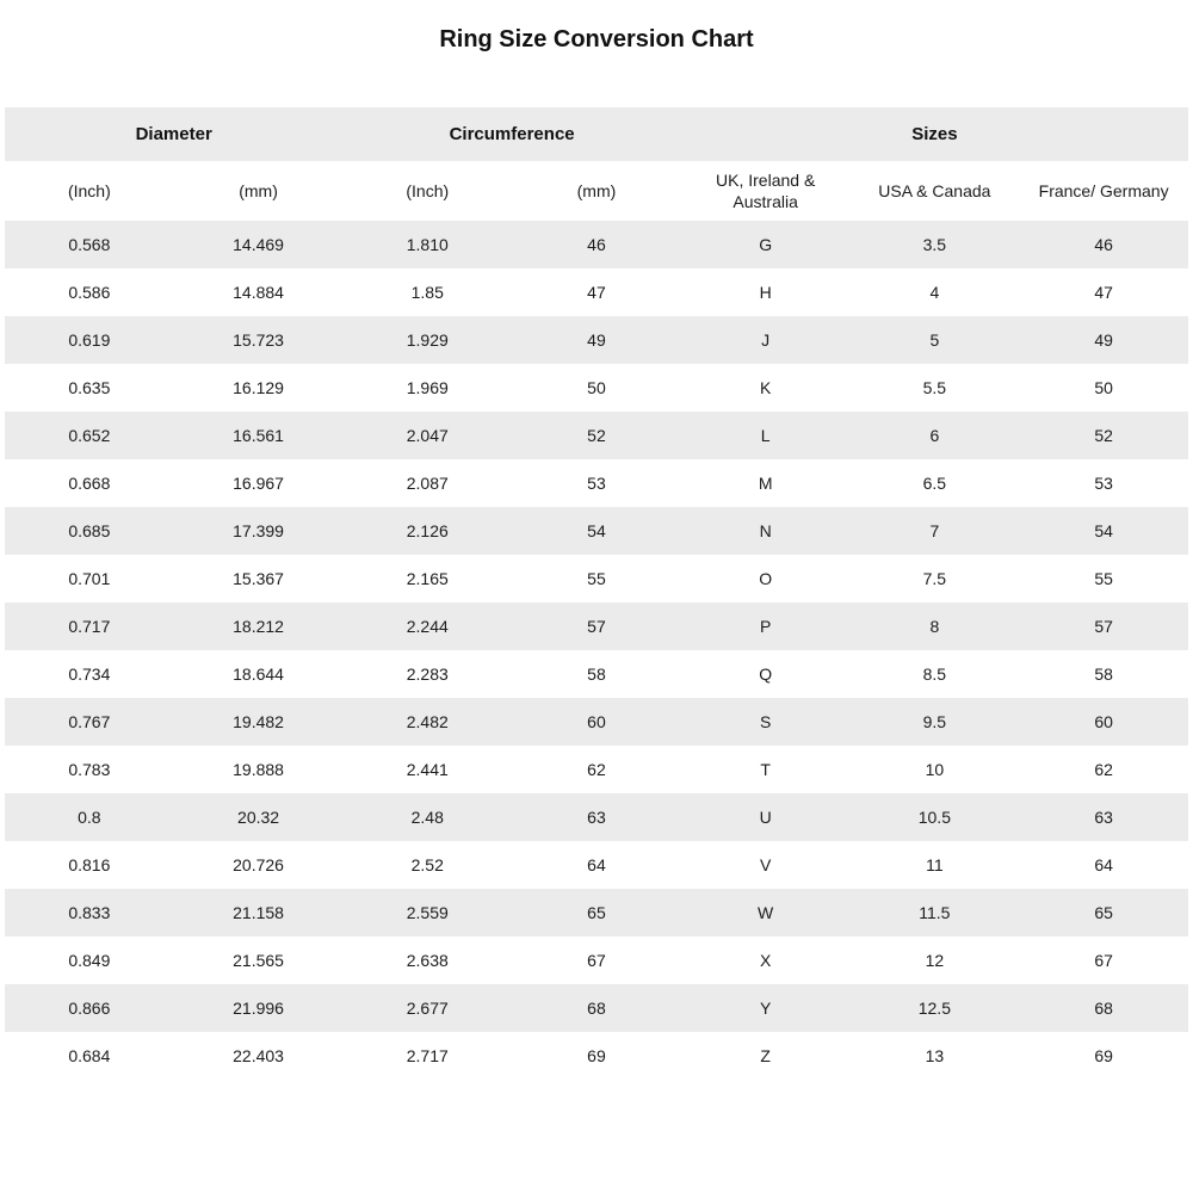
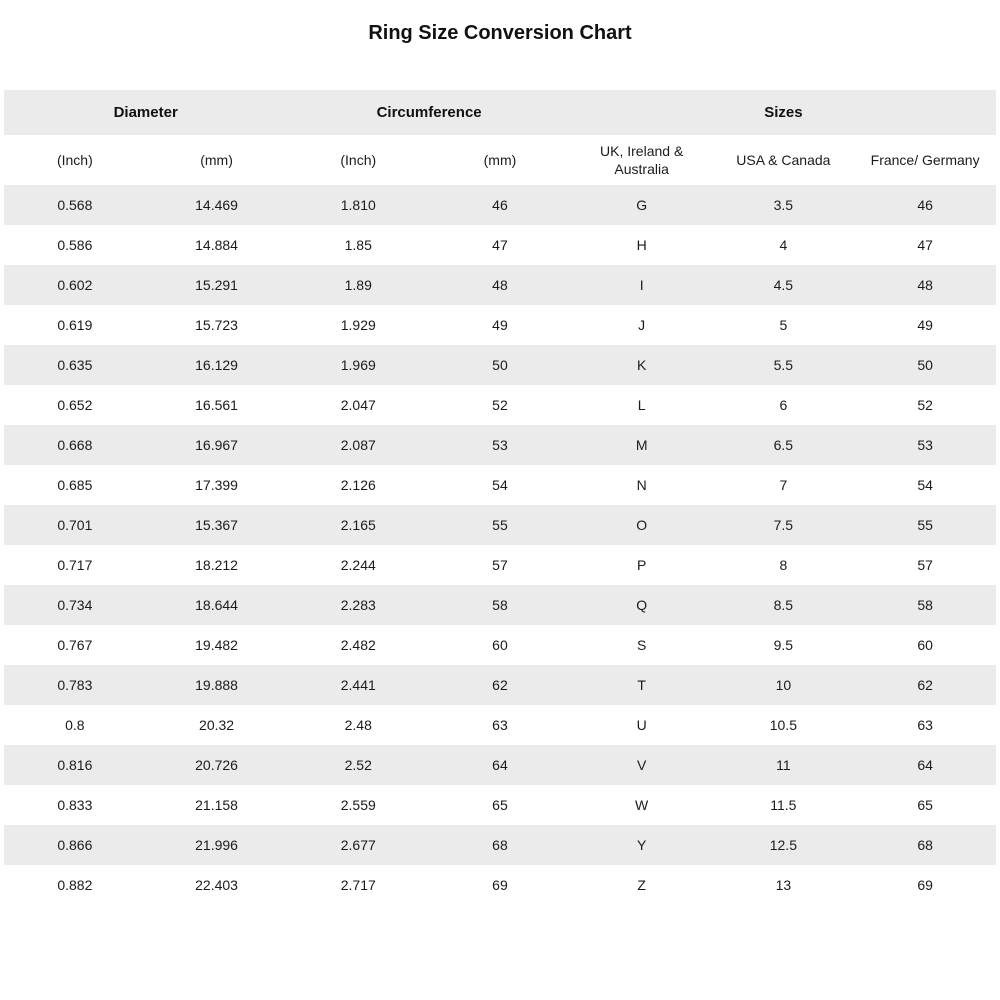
  Ring Size Conversion Chart
  Diameter	Circumference	Sizes
  (Inch)	(mm)	(Inch)	(mm)	UK, Ireland & Australia	USA & Canada	France/ Germany
  0.568	14.469	1.810	46	G	3.5	46
  0.586	14.884	1.85	47	H	4	47
+ 0.602	15.291	1.89	48	I	4.5	48
  0.619	15.723	1.929	49	J	5	49
  0.635	16.129	1.969	50	K	5.5	50
  0.652	16.561	2.047	52	L	6	52
  0.668	16.967	2.087	53	M	6.5	53
  0.685	17.399	2.126	54	N	7	54
  0.701	15.367	2.165	55	O	7.5	55
  0.717	18.212	2.244	57	P	8	57
  0.734	18.644	2.283	58	Q	8.5	58
  0.767	19.482	2.482	60	S	9.5	60
  0.783	19.888	2.441	62	T	10	62
  0.8	20.32	2.48	63	U	10.5	63
  0.816	20.726	2.52	64	V	11	64
  0.833	21.158	2.559	65	W	11.5	65
- 0.849	21.565	2.638	67	X	12	67
  0.866	21.996	2.677	68	Y	12.5	68
- 0.684	22.403	2.717	69	Z	13	69
+ 0.882	22.403	2.717	69	Z	13	69
